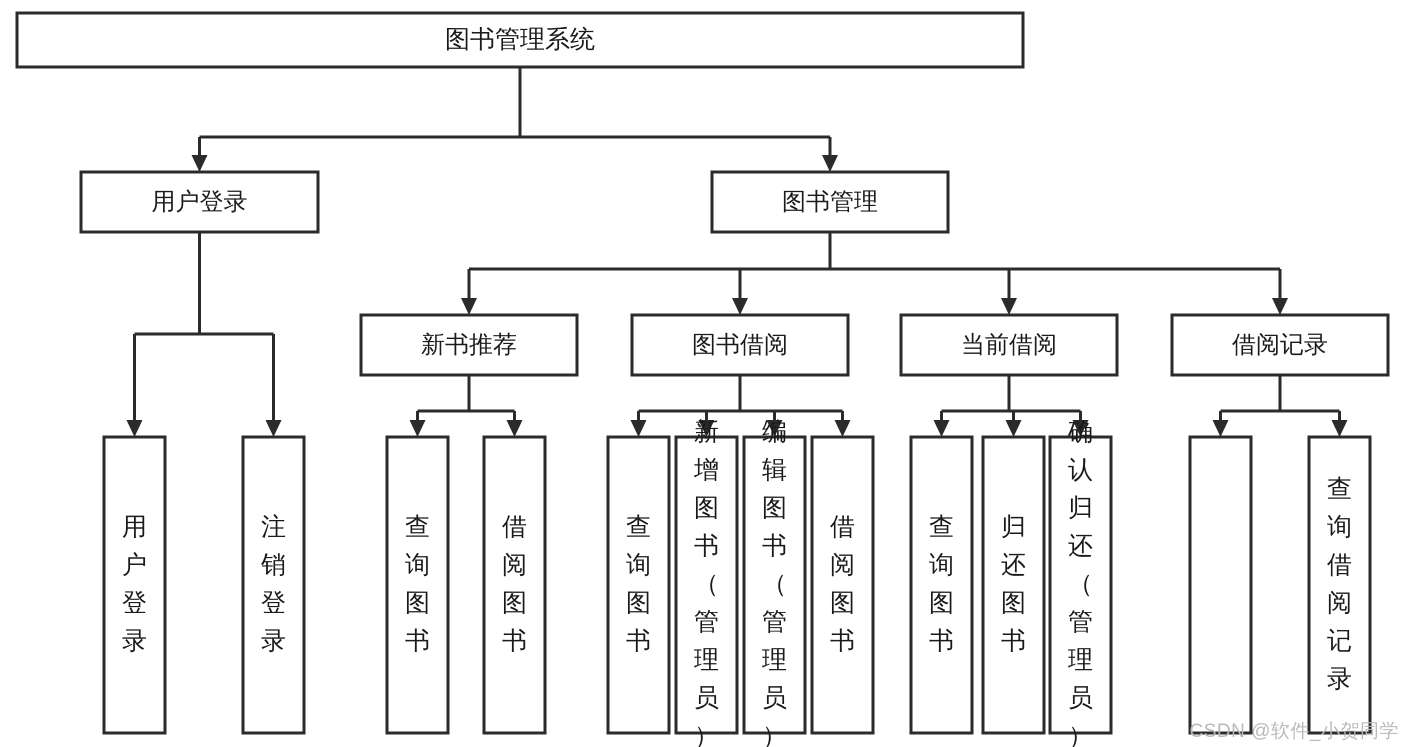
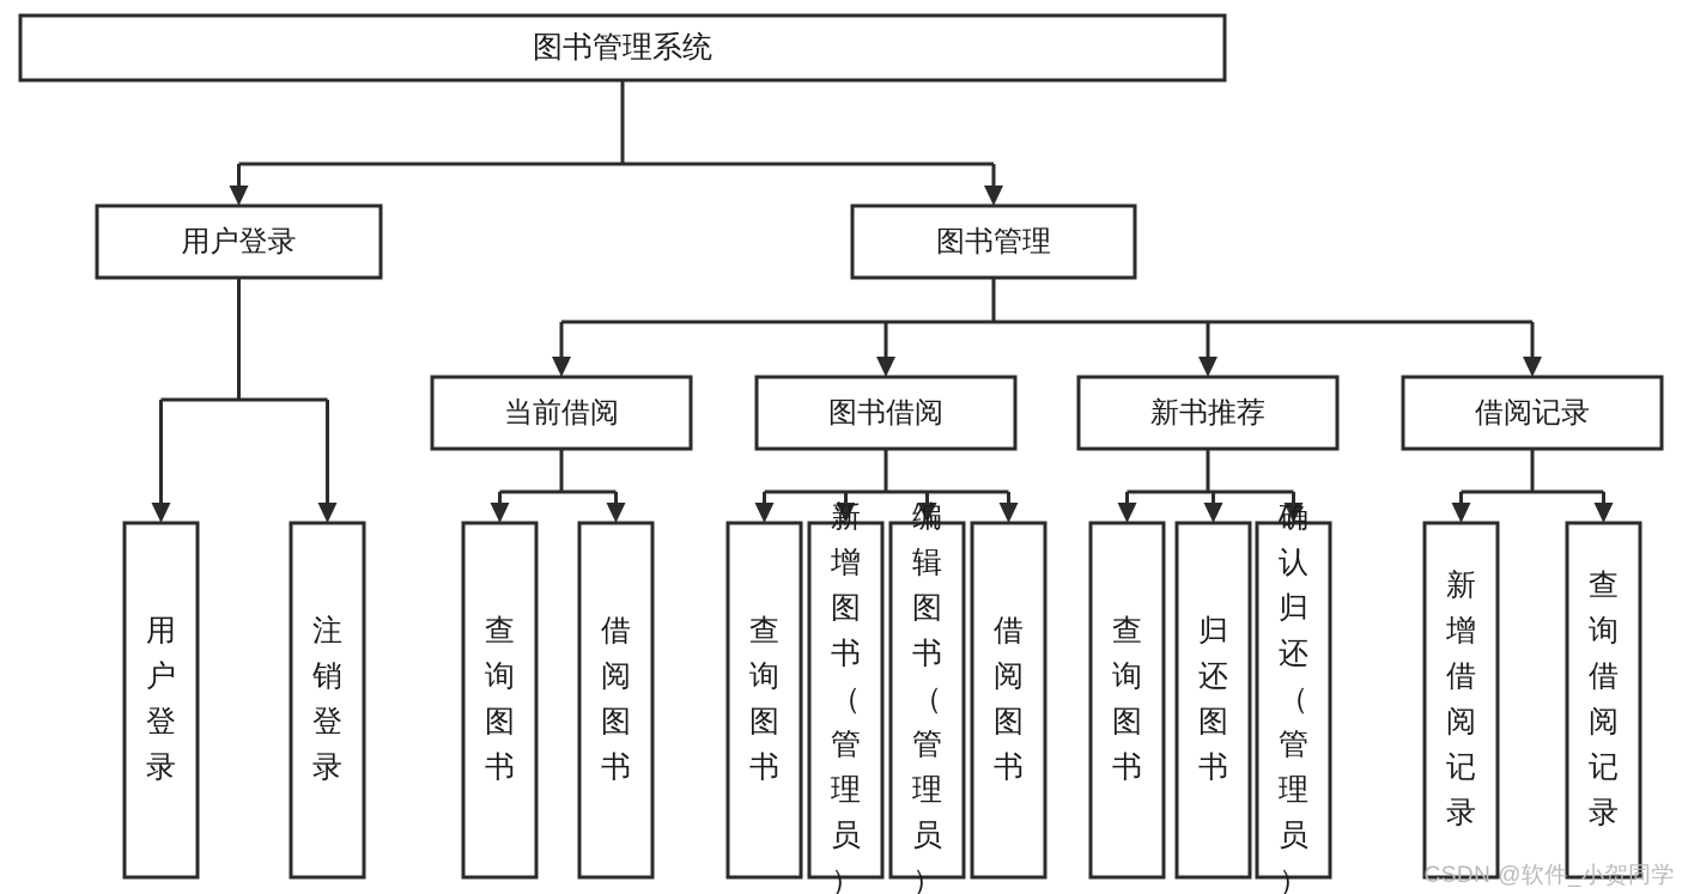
  图书管理系统
  用户登录
  图书管理
- 新书推荐
+ 当前借阅
  图书借阅
- 当前借阅
+ 新书推荐
  借阅记录
  用户登录
  注销登录
  查询图书
  借阅图书
  查询图书
  新增图书（管理员）
  编辑图书（管理员）
  借阅图书
  查询图书
  归还图书
  确认归还（管理员）
+ 新增借阅记录
  查询借阅记录
  CSDN @软件_小贺同学
